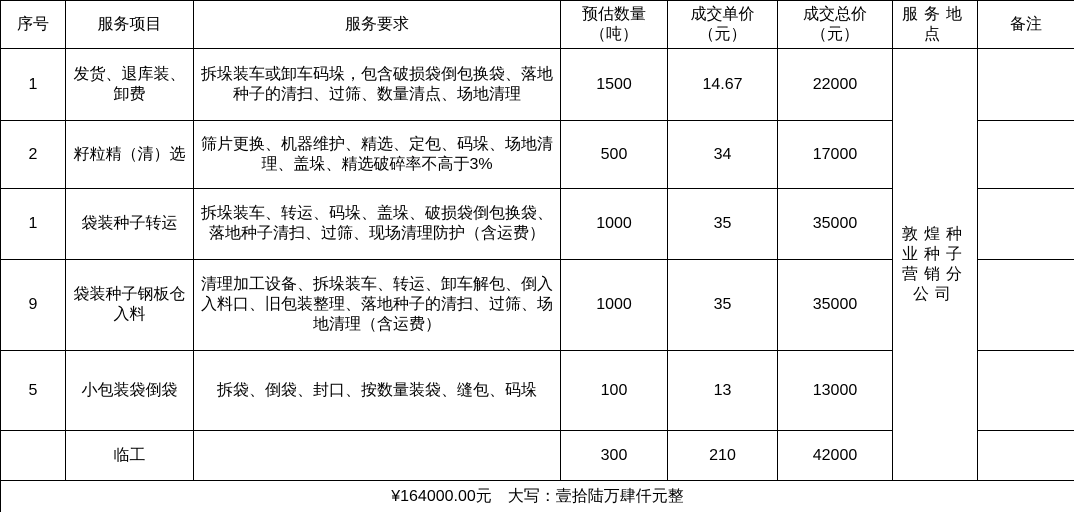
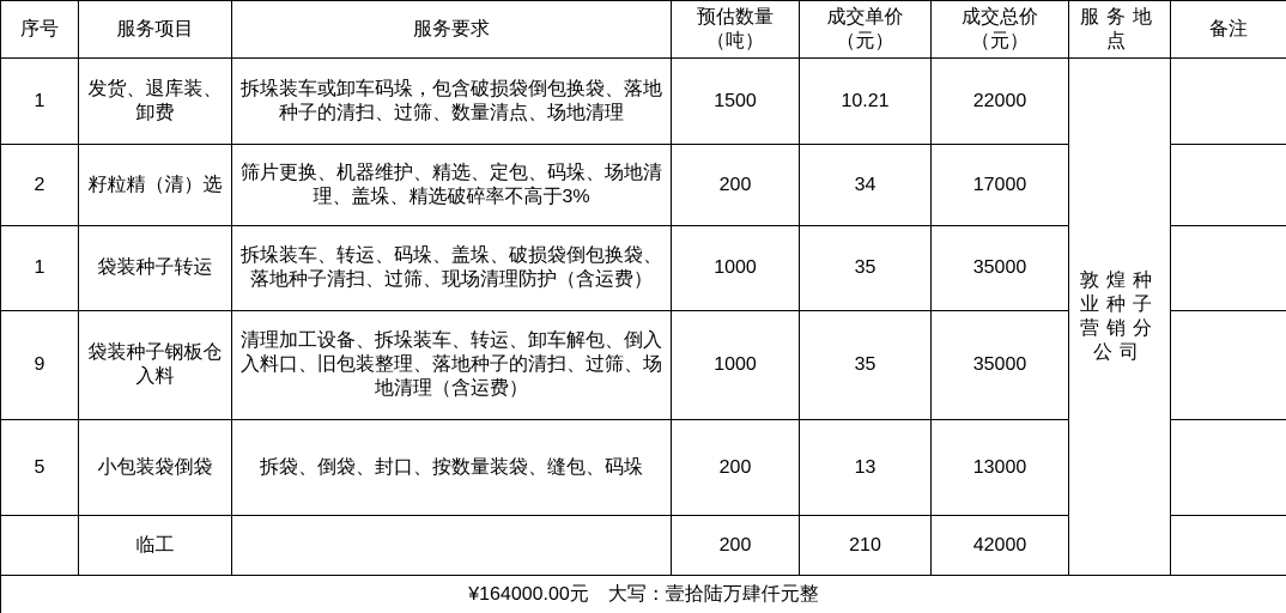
  序号	服务项目	服务要求	预估数量 （吨）	成交单价 （元）	成交总价 （元）	服务地点	备注
- 1	发货、退库装、卸费	拆垛装车或卸车码垛，包含破损袋倒包换袋、落地种子的清扫、过筛、数量清点、场地清理	1500	14.67	22000	敦煌种业种子营销分公司
+ 1	发货、退库装、卸费	拆垛装车或卸车码垛，包含破损袋倒包换袋、落地种子的清扫、过筛、数量清点、场地清理	1500	10.21	22000	敦煌种业种子营销分公司
- 2	籽粒精（清）选	筛片更换、机器维护、精选、定包、码垛、场地清理、盖垛、精选破碎率不高于3%	500	34	17000
+ 2	籽粒精（清）选	筛片更换、机器维护、精选、定包、码垛、场地清理、盖垛、精选破碎率不高于3%	200	34	17000
  1	袋装种子转运	拆垛装车、转运、码垛、盖垛、破损袋倒包换袋、落地种子清扫、过筛、现场清理防护（含运费）	1000	35	35000
  9	袋装种子钢板仓入料	清理加工设备、拆垛装车、转运、卸车解包、倒入入料口、旧包装整理、落地种子的清扫、过筛、场地清理（含运费）	1000	35	35000
- 5	小包装袋倒袋	拆袋、倒袋、封口、按数量装袋、缝包、码垛	100	13	13000
+ 5	小包装袋倒袋	拆袋、倒袋、封口、按数量装袋、缝包、码垛	200	13	13000
- 	临工		300	210	42000
+ 	临工		200	210	42000
  ¥164000.00元 大写：壹拾陆万肆仟元整
